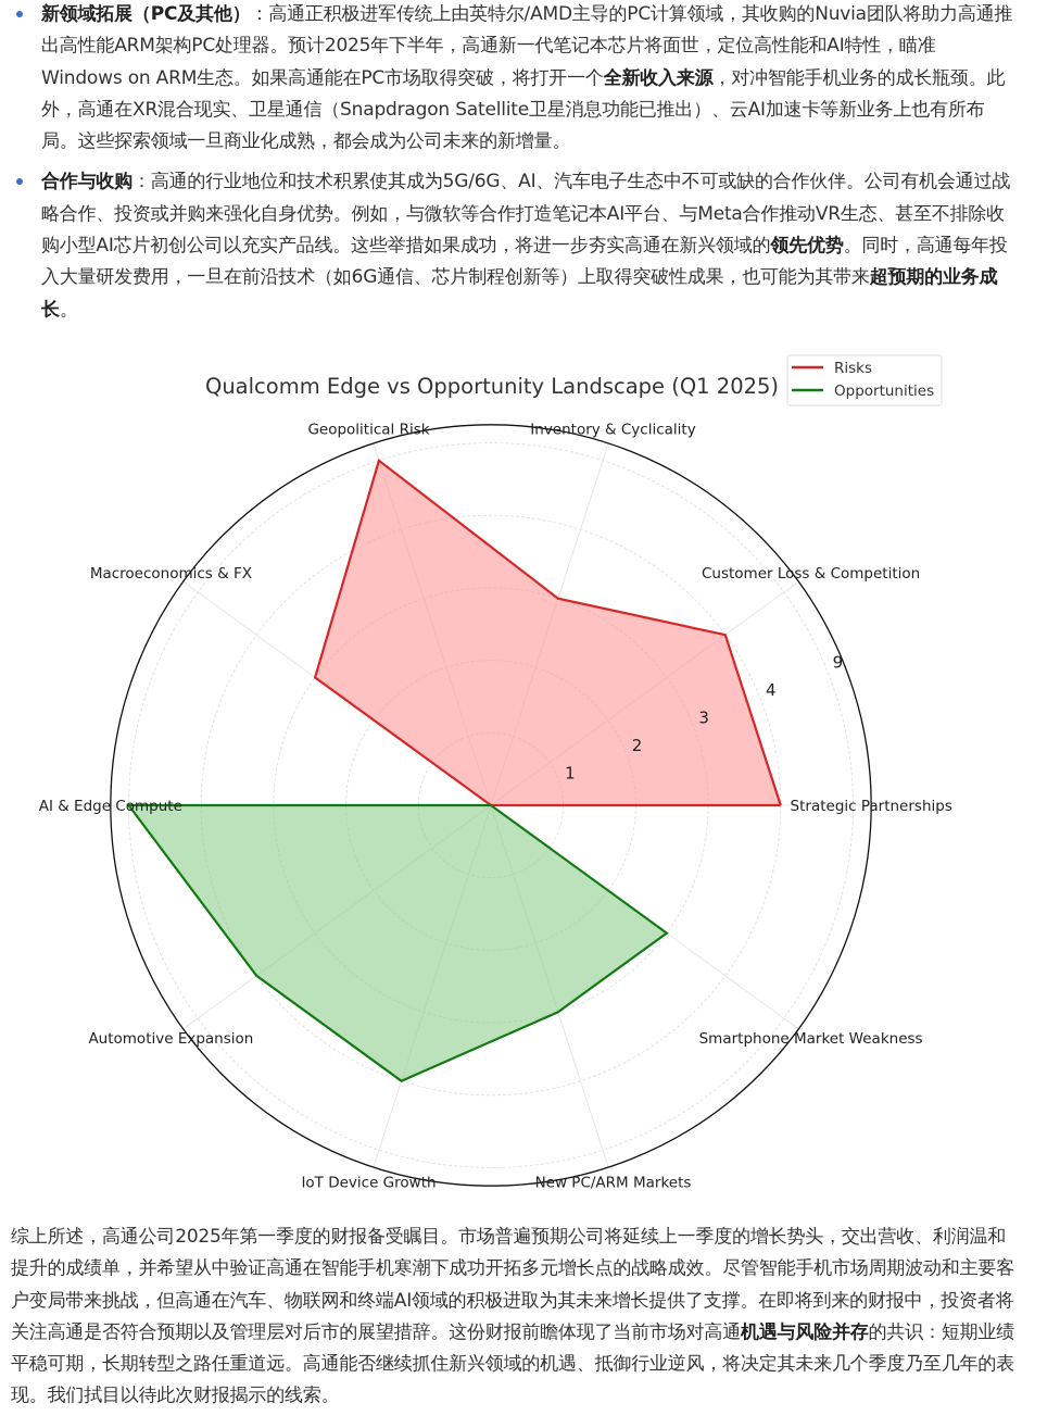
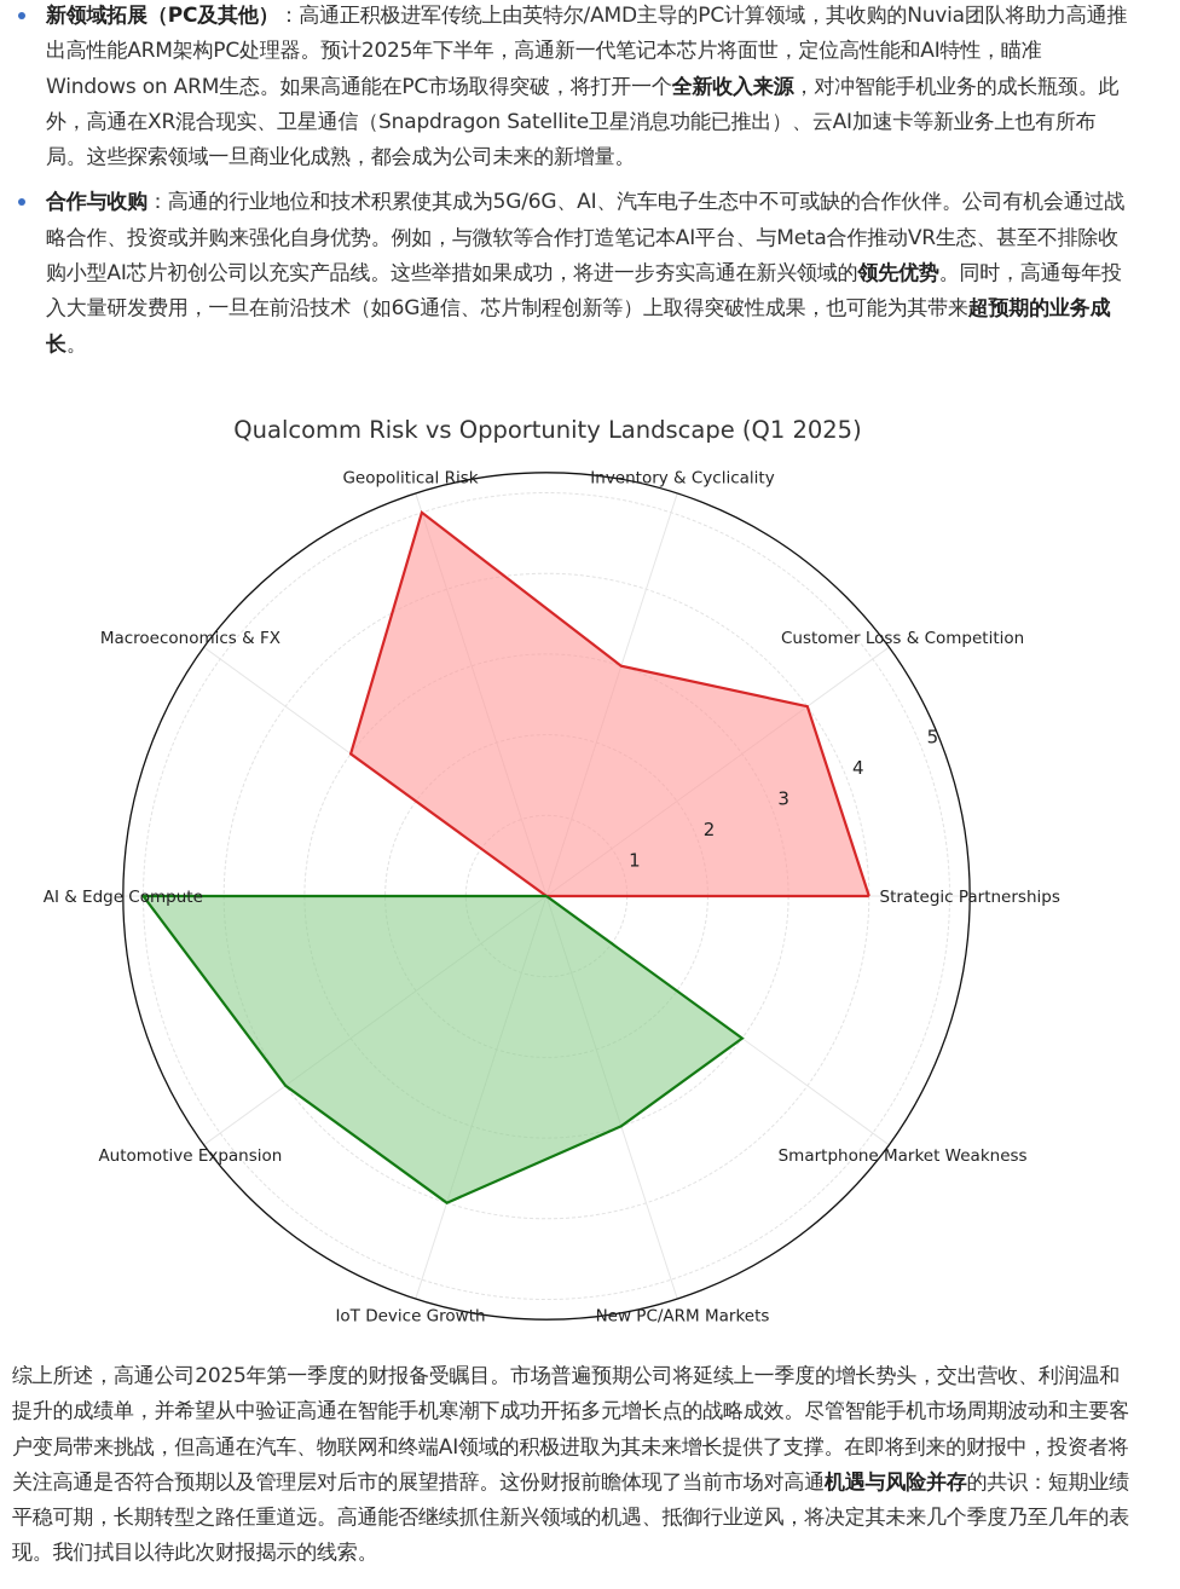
  新领域拓展（PC及其他）：高通正积极进军传统上由英特尔/AMD主导的PC计算领域，其收购的Nuvia团队将助力高通推出高性能ARM架构PC处理器。预计2025年下半年，高通新一代笔记本芯片将面世，定位高性能和AI特性，瞄准Windows on ARM生态。如果高通能在PC市场取得突破，将打开一个全新收入来源，对冲智能手机业务的成长瓶颈。此外，高通在XR混合现实、卫星通信（Snapdragon Satellite卫星消息功能已推出）、云AI加速卡等新业务上也有所布局。这些探索领域一旦商业化成熟，都会成为公司未来的新增量。
  合作与收购：高通的行业地位和技术积累使其成为5G/6G、AI、汽车电子生态中不可或缺的合作伙伴。公司有机会通过战略合作、投资或并购来强化自身优势。例如，与微软等合作打造笔记本AI平台、与Meta合作推动VR生态、甚至不排除收购小型AI芯片初创公司以充实产品线。这些举措如果成功，将进一步夯实高通在新兴领域的领先优势。同时，高通每年投入大量研发费用，一旦在前沿技术（如6G通信、芯片制程创新等）上取得突破性成果，也可能为其带来超预期的业务成长。
  1
  2
  3
  4
- 9
+ 5
  Strategic Partnerships
  Customer Loss & Competition
  Inventory & Cyclicality
  Geopolitical Risk
  Macroeconomics & FX
  AI & Edge Compute
  Automotive Expansion
  IoT Device Growth
  New PC/ARM Markets
  Smartphone Market Weakness
- Qualcomm Edge vs Opportunity Landscape (Q1 2025)
+ Qualcomm Risk vs Opportunity Landscape (Q1 2025)
- Risks
- Opportunities
  综上所述，高通公司2025年第一季度的财报备受瞩目。市场普遍预期公司将延续上一季度的增长势头，交出营收、利润温和提升的成绩单，并希望从中验证高通在智能手机寒潮下成功开拓多元增长点的战略成效。尽管智能手机市场周期波动和主要客户变局带来挑战，但高通在汽车、物联网和终端AI领域的积极进取为其未来增长提供了支撑。在即将到来的财报中，投资者将关注高通是否符合预期以及管理层对后市的展望措辞。这份财报前瞻体现了当前市场对高通机遇与风险并存的共识：短期业绩平稳可期，长期转型之路任重道远。高通能否继续抓住新兴领域的机遇、抵御行业逆风，将决定其未来几个季度乃至几年的表现。我们拭目以待此次财报揭示的线索。
